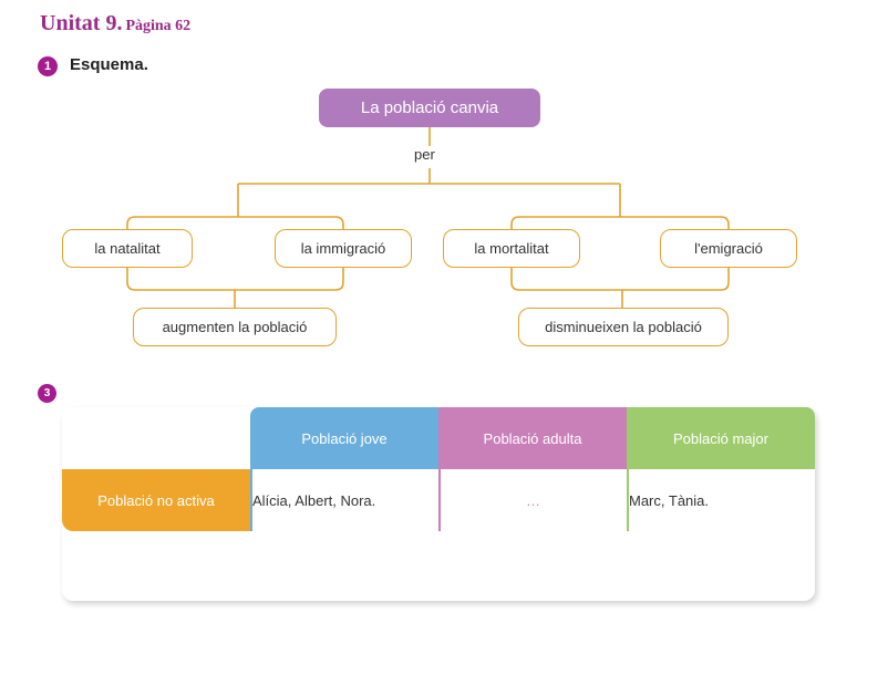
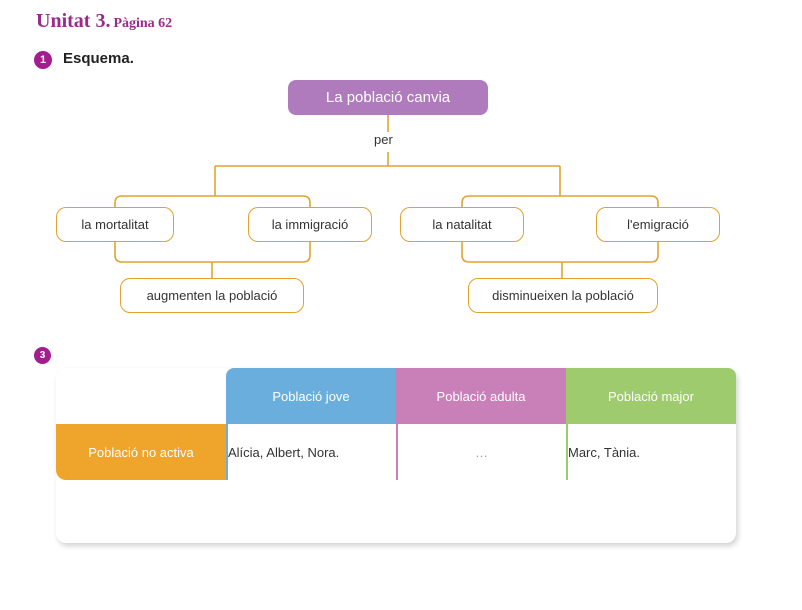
- Unitat 9. Pàgina 62
+ Unitat 3. Pàgina 62
  1
  Esquema.
  La població canvia
  per
- la natalitat
+ la mortalitat
  la immigració
- la mortalitat
+ la natalitat
  l'emigració
  augmenten la població
  disminueixen la població
  3
  	Població jove	Població adulta	Població major
  Població no activa	Alícia, Albert, Nora.	…	Marc, Tània.
